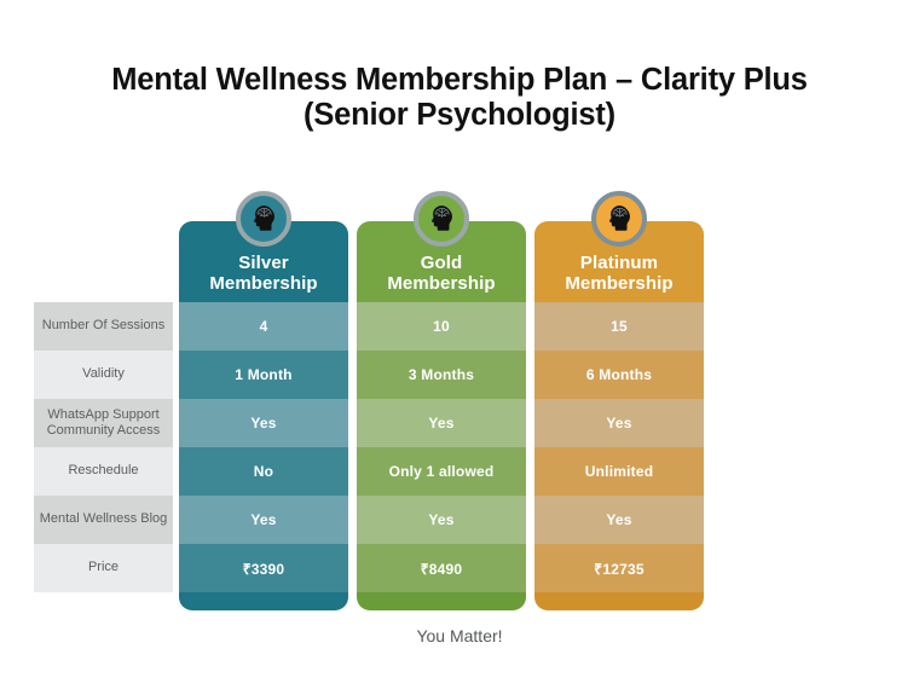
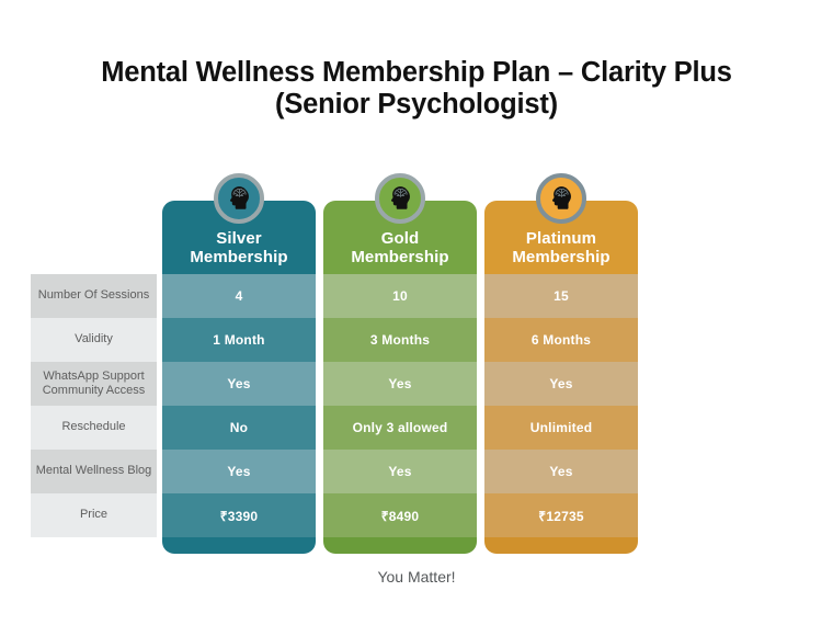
  Mental Wellness Membership Plan – Clarity Plus
  (Senior Psychologist)
  Number Of Sessions
  Validity
  WhatsApp Support Community Access
  Reschedule
  Mental Wellness Blog
  Price
  Silver
  Membership
  4
  1 Month
  Yes
  No
  Yes
  ₹3390
  Gold
  Membership
  10
  3 Months
  Yes
- Only 1 allowed
+ Only 3 allowed
  Yes
  ₹8490
  Platinum
  Membership
  15
  6 Months
  Yes
  Unlimited
  Yes
  ₹12735
  You Matter!
